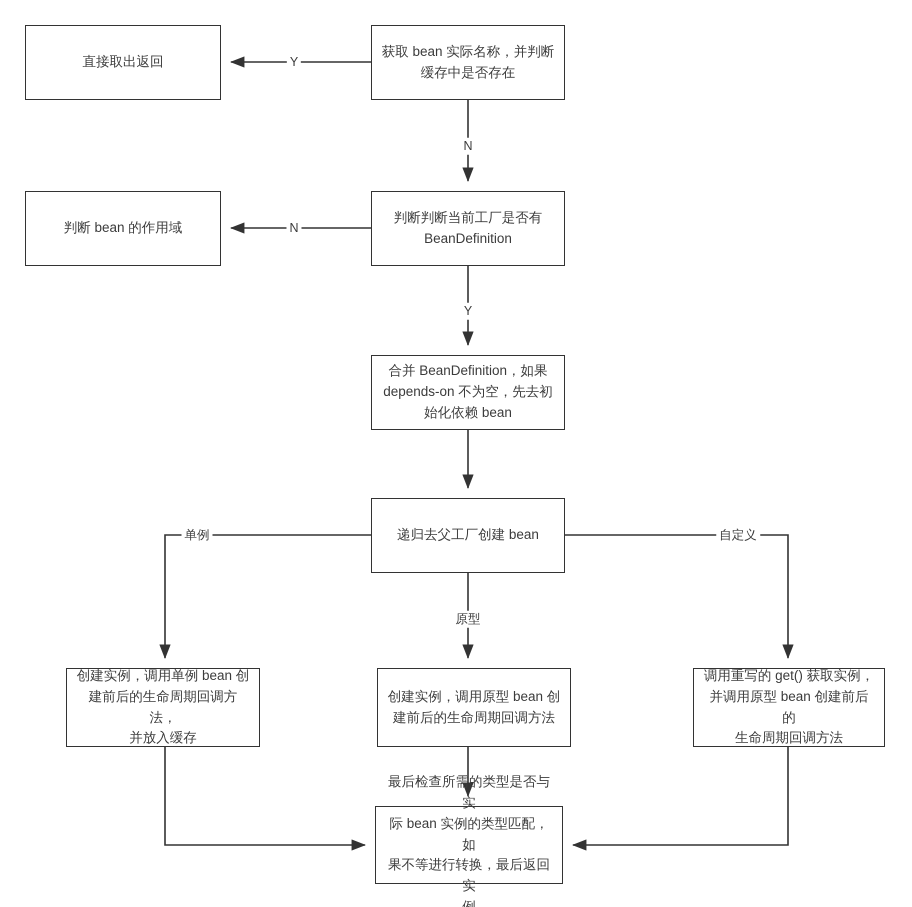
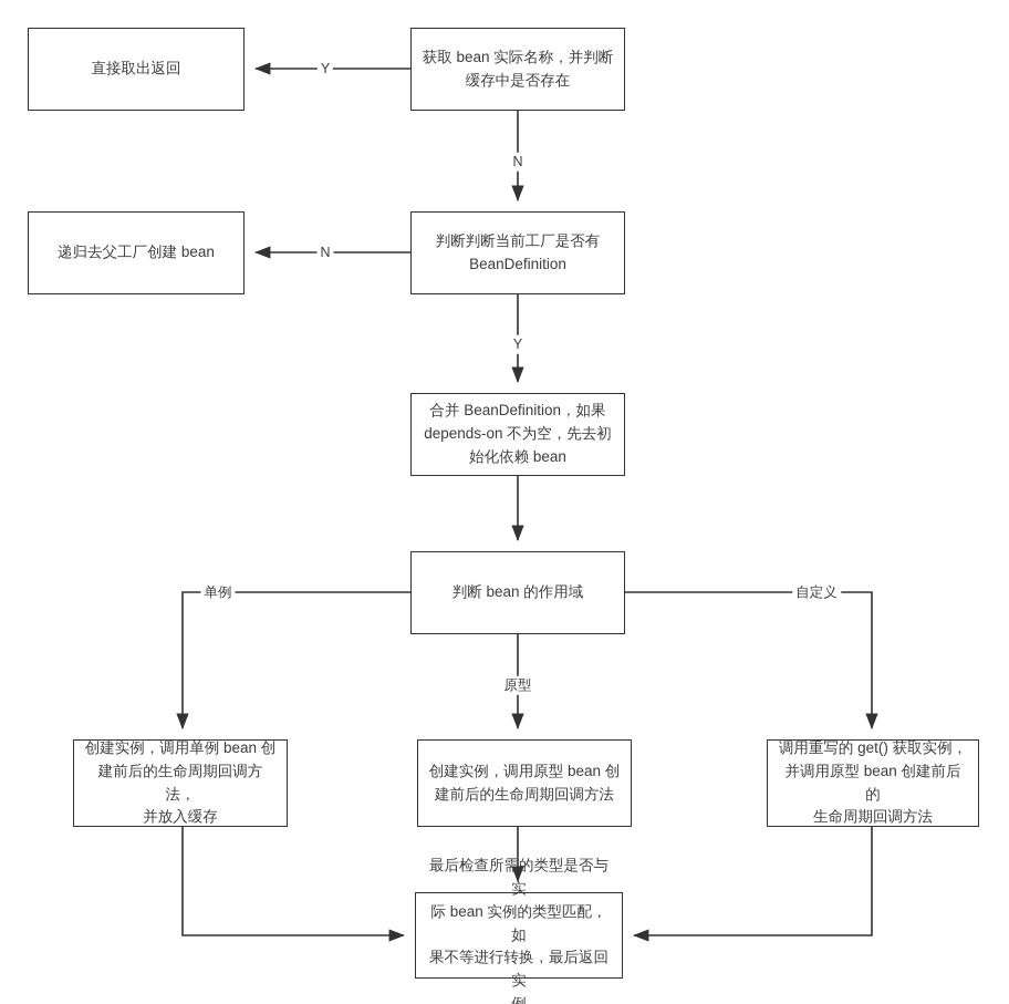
  直接取出返回
  获取 bean 实际名称，并判断
  缓存中是否存在
- 判断 bean 的作用域
+ 递归去父工厂创建 bean
  判断判断当前工厂是否有
  BeanDefinition
  合并 BeanDefinition，如果
  depends-on 不为空，先去初
  始化依赖 bean
- 递归去父工厂创建 bean
+ 判断 bean 的作用域
  创建实例，调用单例 bean 创
  建前后的生命周期回调方法，
  并放入缓存
  创建实例，调用原型 bean 创
  建前后的生命周期回调方法
  调用重写的 get() 获取实例，
  并调用原型 bean 创建前后的
  生命周期回调方法
  最后检查所需的类型是否与实
  际 bean 实例的类型匹配，如
  果不等进行转换，最后返回实
  Y
  N
  N
  Y
  单例
  自定义
  原型
